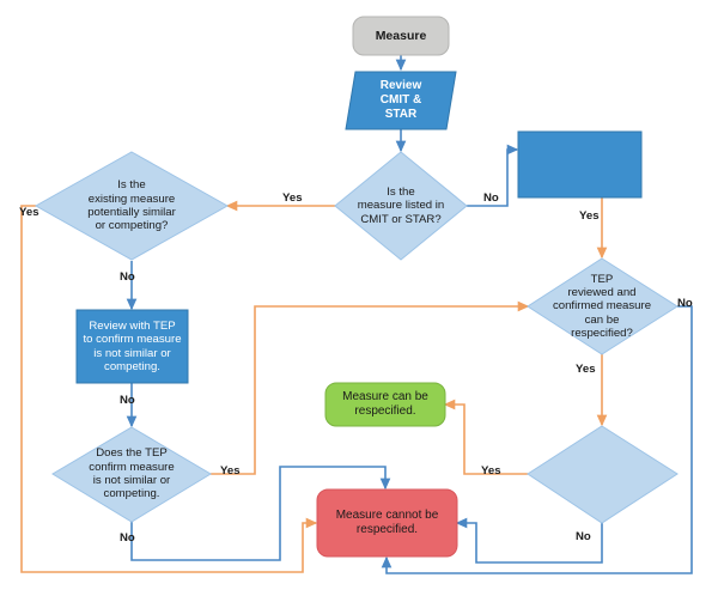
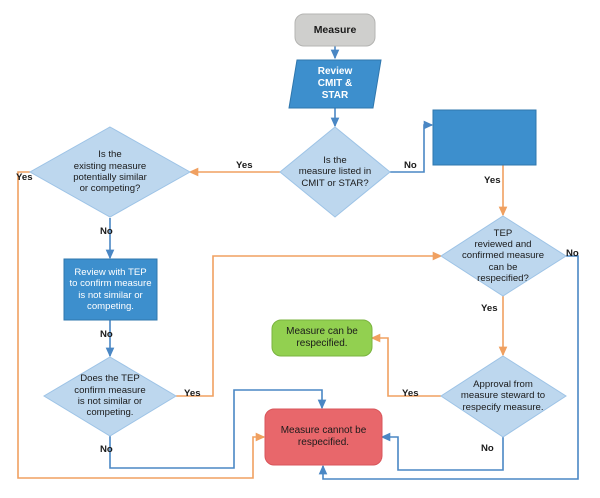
  Measure
  Review
  CMIT &
  STAR
  Is the
  measure listed in
  CMIT or STAR?
  Is the
  existing measure
  potentially similar
  or competing?
  Review with TEP
  to confirm measure
  is not similar or
  competing.
  TEP
  reviewed and
  confirmed measure
  can be
  respecified?
  Does the TEP
  confirm measure
  is not similar or
  competing.
+ Approval from
+ measure steward to
+ respecify measure.
  Measure can be
  respecified.
  Measure cannot be
  respecified.
  Yes
  No
  Yes
  No
  Yes
  No
  Yes
  No
  Yes
  No
  Yes
  No
